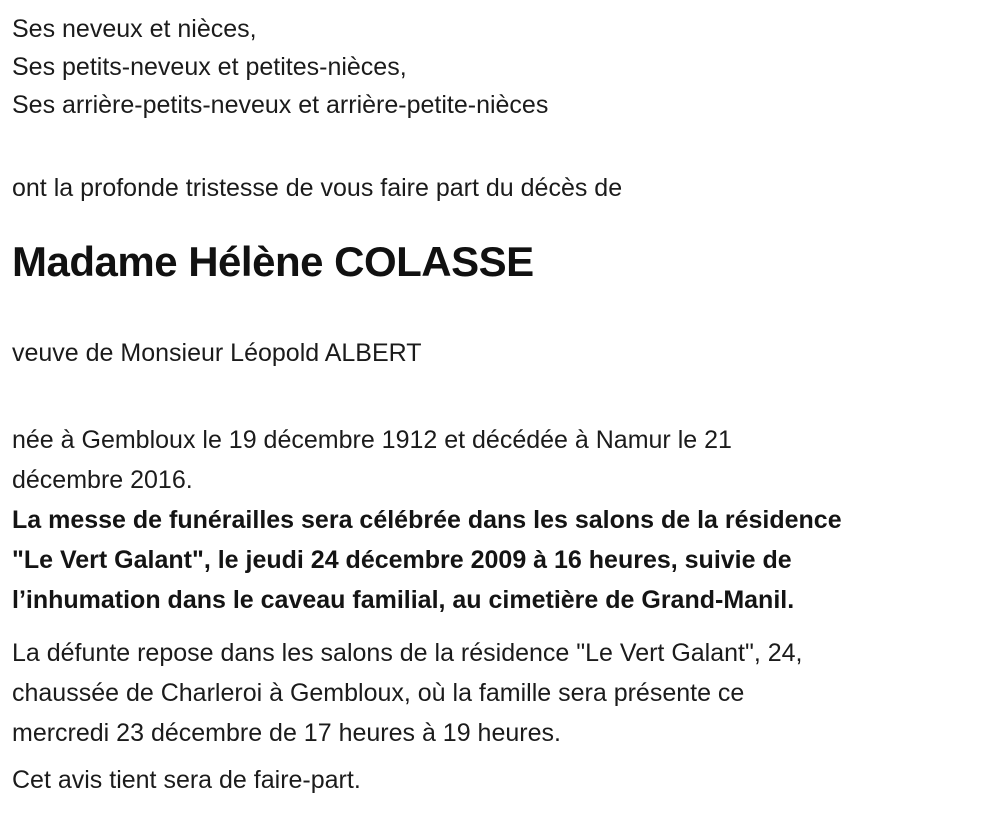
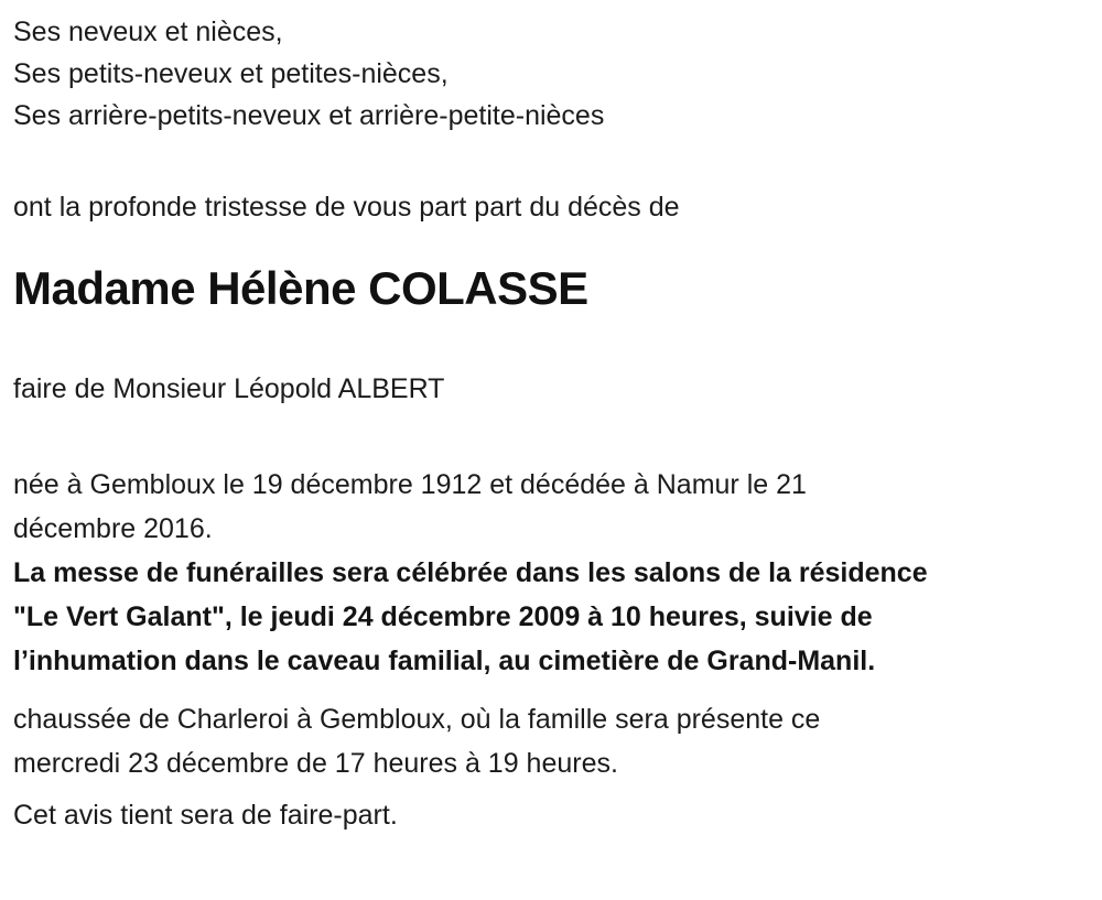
  Ses neveux et nièces,
  Ses petits-neveux et petites-nièces,
  Ses arrière-petits-neveux et arrière-petite-nièces
- ont la profonde tristesse de vous faire part du décès de
+ ont la profonde tristesse de vous part part du décès de
  Madame Hélène COLASSE
- veuve de Monsieur Léopold ALBERT
+ faire de Monsieur Léopold ALBERT
  née à Gembloux le 19 décembre 1912 et décédée à Namur le 21
  décembre 2016.
  La messe de funérailles sera célébrée dans les salons de la résidence
- "Le Vert Galant", le jeudi 24 décembre 2009 à 16 heures, suivie de
+ "Le Vert Galant", le jeudi 24 décembre 2009 à 10 heures, suivie de
  l’inhumation dans le caveau familial, au cimetière de Grand-Manil.
- La défunte repose dans les salons de la résidence "Le Vert Galant", 24,
  chaussée de Charleroi à Gembloux, où la famille sera présente ce
  mercredi 23 décembre de 17 heures à 19 heures.
  Cet avis tient sera de faire-part.
